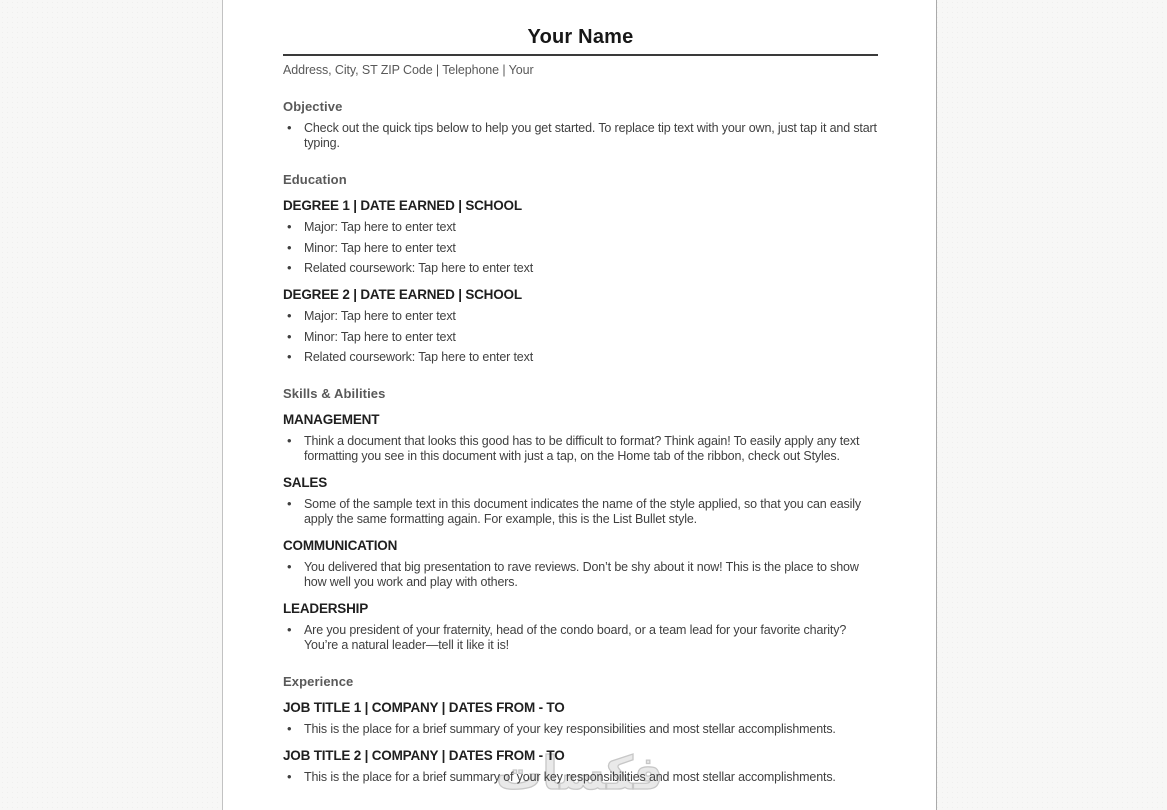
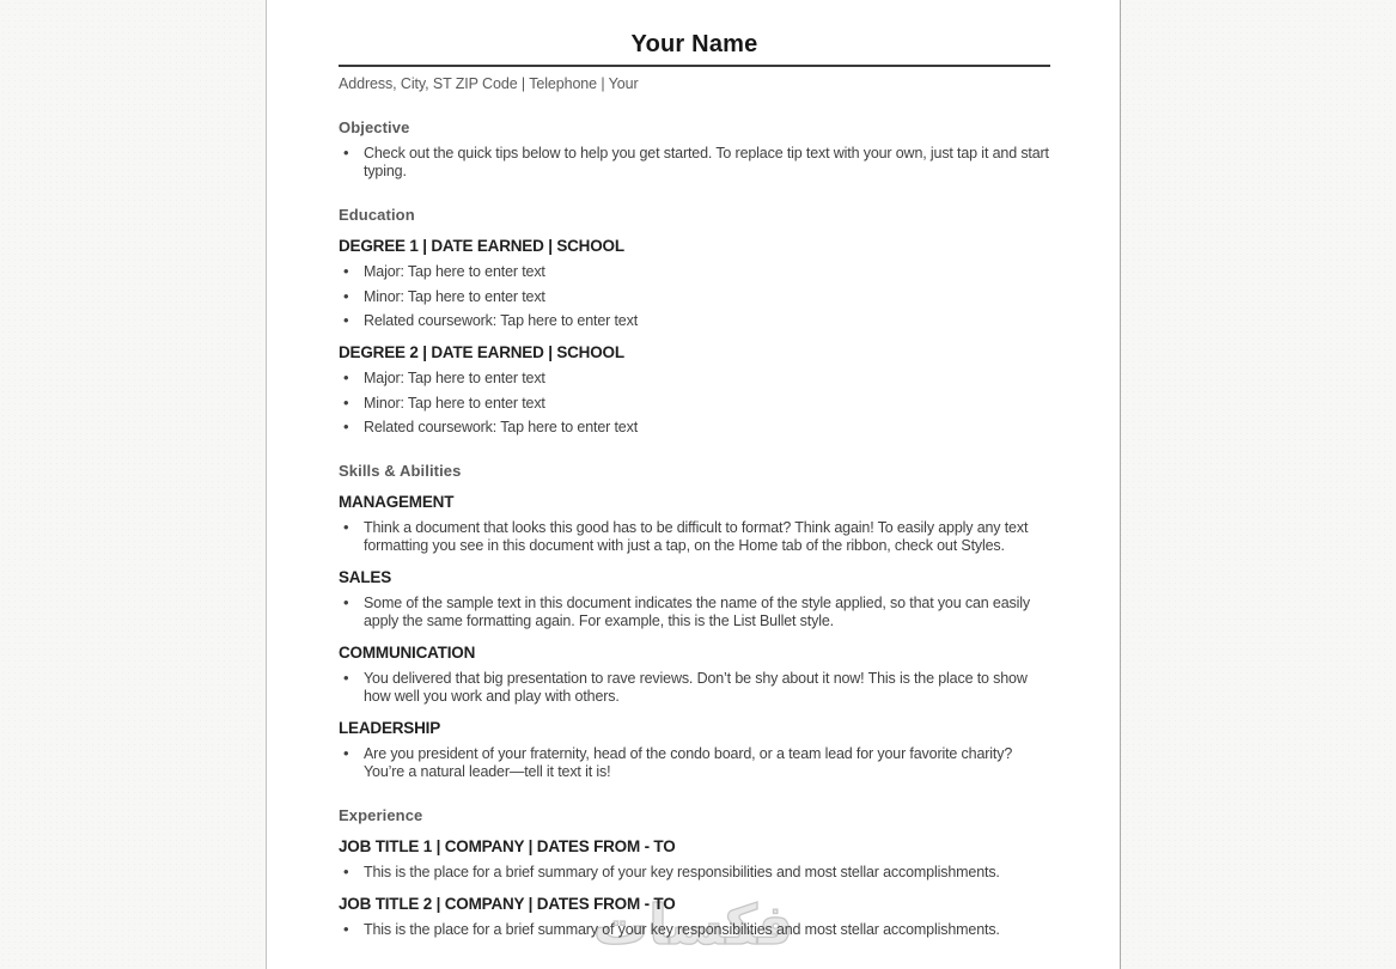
  فكسات
  Your Name
  Address, City, ST ZIP Code | Telephone | Your
  Objective
  Check out the quick tips below to help you get started. To replace tip text with your own, just tap it and start typing.
  Education
  DEGREE 1 | DATE EARNED | SCHOOL
  Major: Tap here to enter text
  Minor: Tap here to enter text
  Related coursework: Tap here to enter text
  DEGREE 2 | DATE EARNED | SCHOOL
  Major: Tap here to enter text
  Minor: Tap here to enter text
  Related coursework: Tap here to enter text
  Skills & Abilities
  MANAGEMENT
  Think a document that looks this good has to be difficult to format? Think again! To easily apply any text formatting you see in this document with just a tap, on the Home tab of the ribbon, check out Styles.
  SALES
  Some of the sample text in this document indicates the name of the style applied, so that you can easily apply the same formatting again. For example, this is the List Bullet style.
  COMMUNICATION
  You delivered that big presentation to rave reviews. Don’t be shy about it now! This is the place to show how well you work and play with others.
  LEADERSHIP
- Are you president of your fraternity, head of the condo board, or a team lead for your favorite charity? You’re a natural leader—tell it like it is!
+ Are you president of your fraternity, head of the condo board, or a team lead for your favorite charity? You’re a natural leader—tell it text it is!
  Experience
  JOB TITLE 1 | COMPANY | DATES FROM - TO
  This is the place for a brief summary of your key responsibilities and most stellar accomplishments.
  JOB TITLE 2 | COMPANY | DATES FROM - TO
  This is the place for a brief summary of your key responsibilities and most stellar accomplishments.
